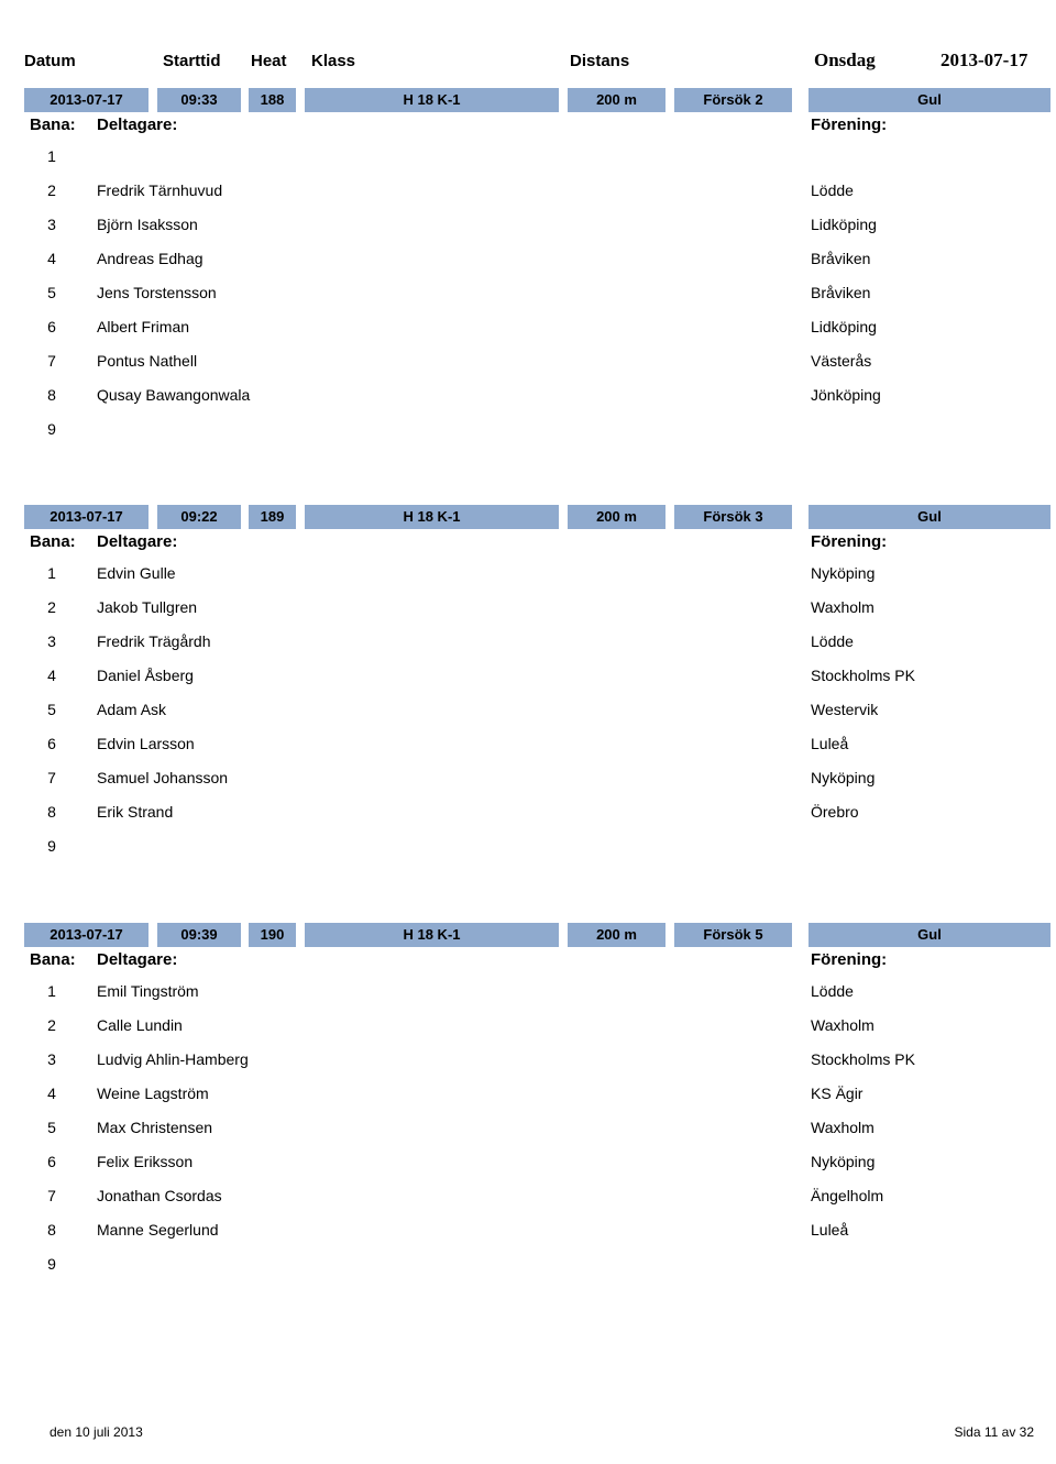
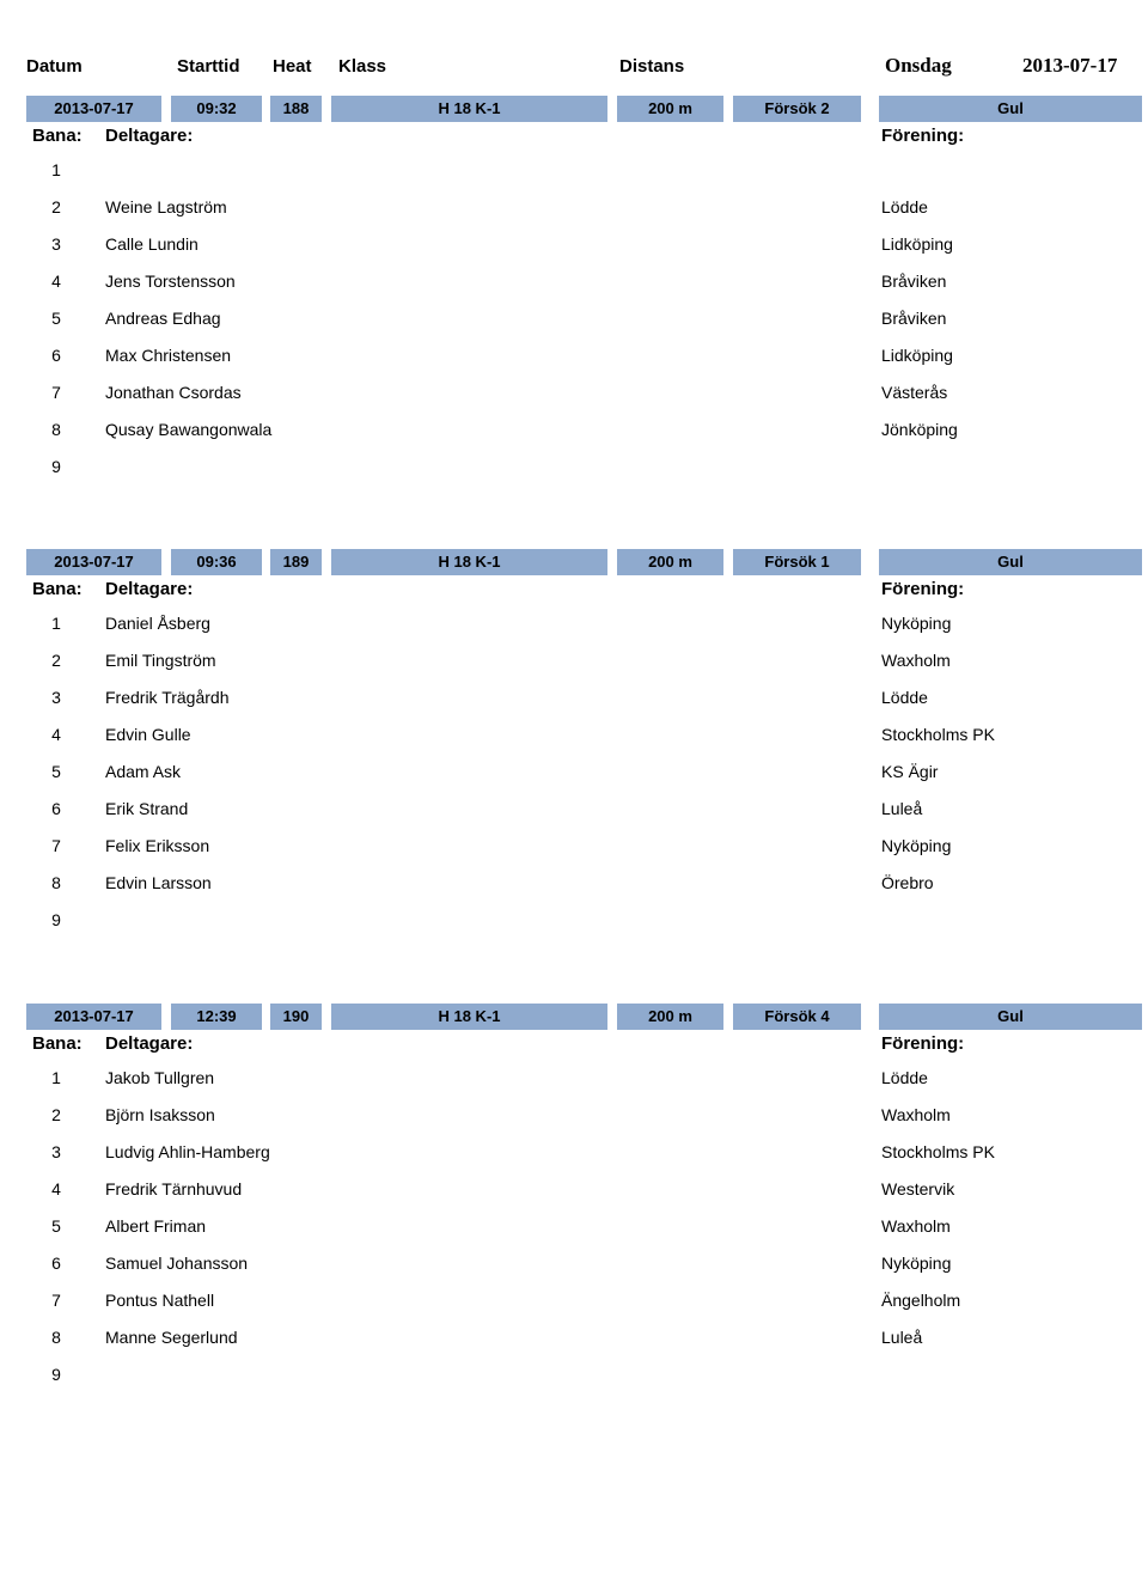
  Datum
  Starttid
  Heat
  Klass
  Distans
  Onsdag
  2013-07-17
  2013-07-17
- 09:33
+ 09:32
  188
  H 18 K-1
  200 m
  Försök 2
  Gul
  Bana:
  Deltagare:
  Förening:
  1
  2
- Fredrik Tärnhuvud
+ Weine Lagström
  Lödde
  3
- Björn Isaksson
+ Calle Lundin
  Lidköping
  4
- Andreas Edhag
+ Jens Torstensson
  Bråviken
  5
- Jens Torstensson
+ Andreas Edhag
  Bråviken
  6
- Albert Friman
+ Max Christensen
  Lidköping
  7
- Pontus Nathell
+ Jonathan Csordas
  Västerås
  8
  Qusay Bawangonwala
  Jönköping
  9
  2013-07-17
- 09:22
+ 09:36
  189
  H 18 K-1
  200 m
- Försök 3
+ Försök 1
  Gul
  Bana:
  Deltagare:
  Förening:
  1
- Edvin Gulle
+ Daniel Åsberg
  Nyköping
  2
- Jakob Tullgren
+ Emil Tingström
  Waxholm
  3
  Fredrik Trägårdh
  Lödde
  4
- Daniel Åsberg
+ Edvin Gulle
  Stockholms PK
  5
  Adam Ask
- Westervik
+ KS Ägir
  6
- Edvin Larsson
+ Erik Strand
  Luleå
  7
- Samuel Johansson
+ Felix Eriksson
  Nyköping
  8
- Erik Strand
+ Edvin Larsson
  Örebro
  9
  2013-07-17
- 09:39
+ 12:39
  190
  H 18 K-1
  200 m
- Försök 5
+ Försök 4
  Gul
  Bana:
  Deltagare:
  Förening:
  1
- Emil Tingström
+ Jakob Tullgren
  Lödde
  2
- Calle Lundin
+ Björn Isaksson
  Waxholm
  3
  Ludvig Ahlin-Hamberg
  Stockholms PK
  4
- Weine Lagström
+ Fredrik Tärnhuvud
- KS Ägir
+ Westervik
  5
- Max Christensen
+ Albert Friman
  Waxholm
  6
- Felix Eriksson
+ Samuel Johansson
  Nyköping
  7
- Jonathan Csordas
+ Pontus Nathell
  Ängelholm
  8
  Manne Segerlund
  Luleå
  9
- den 10 juli 2013
- Sida 11 av 32
